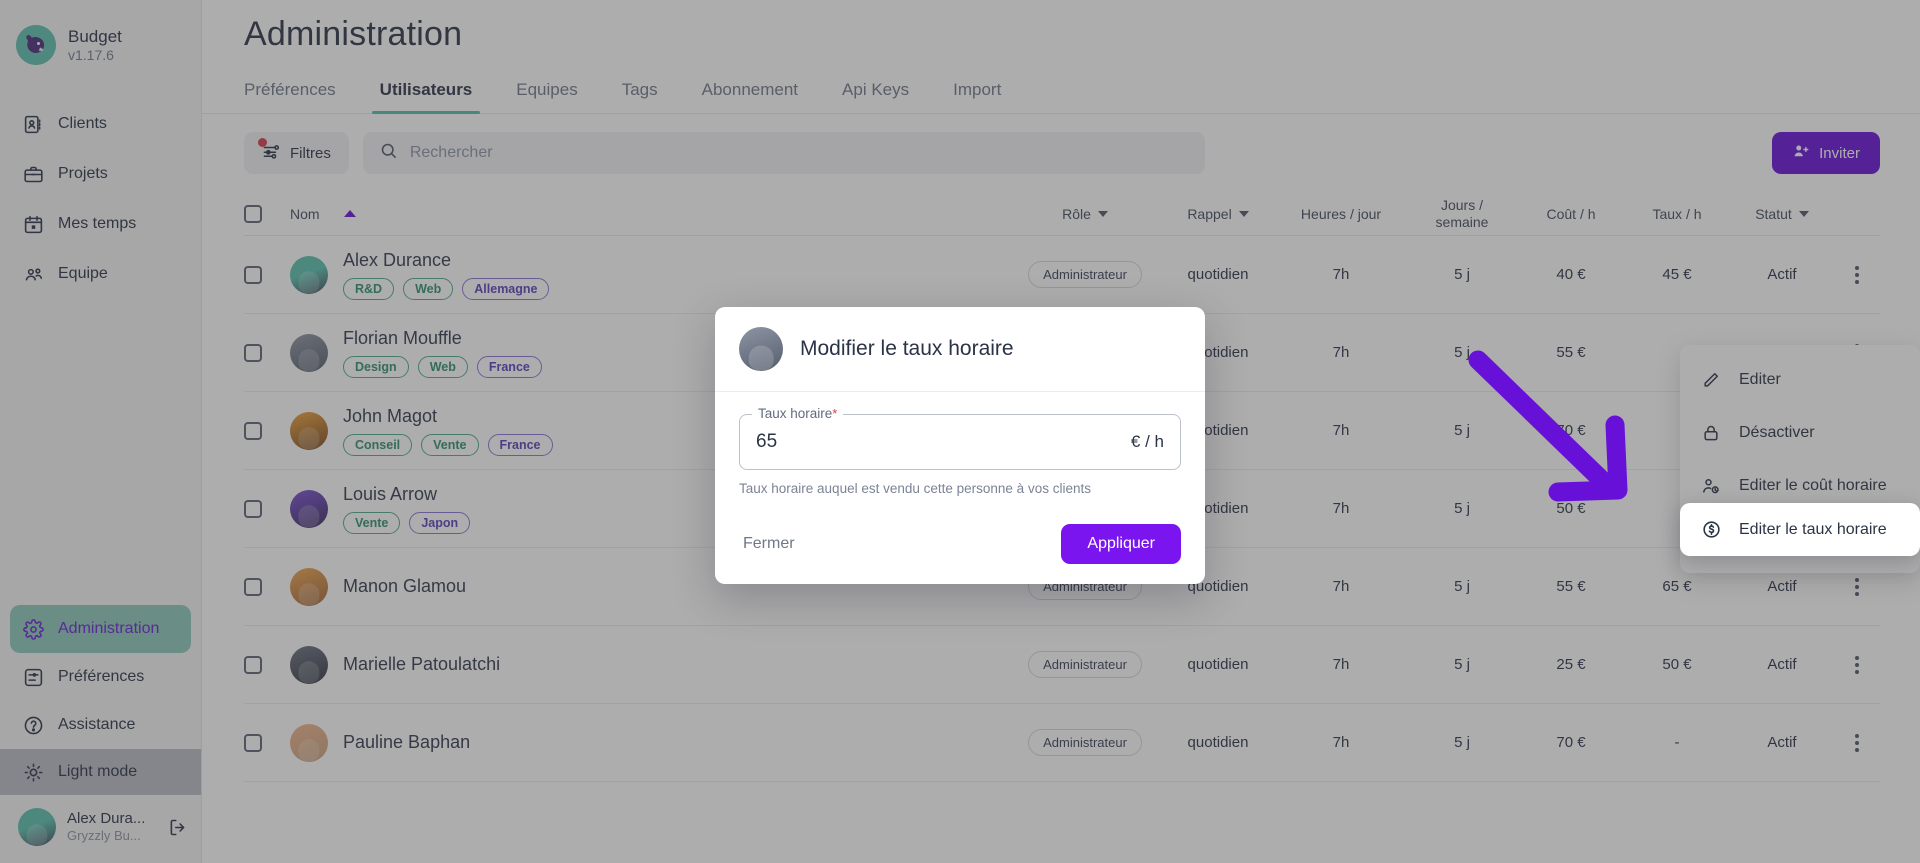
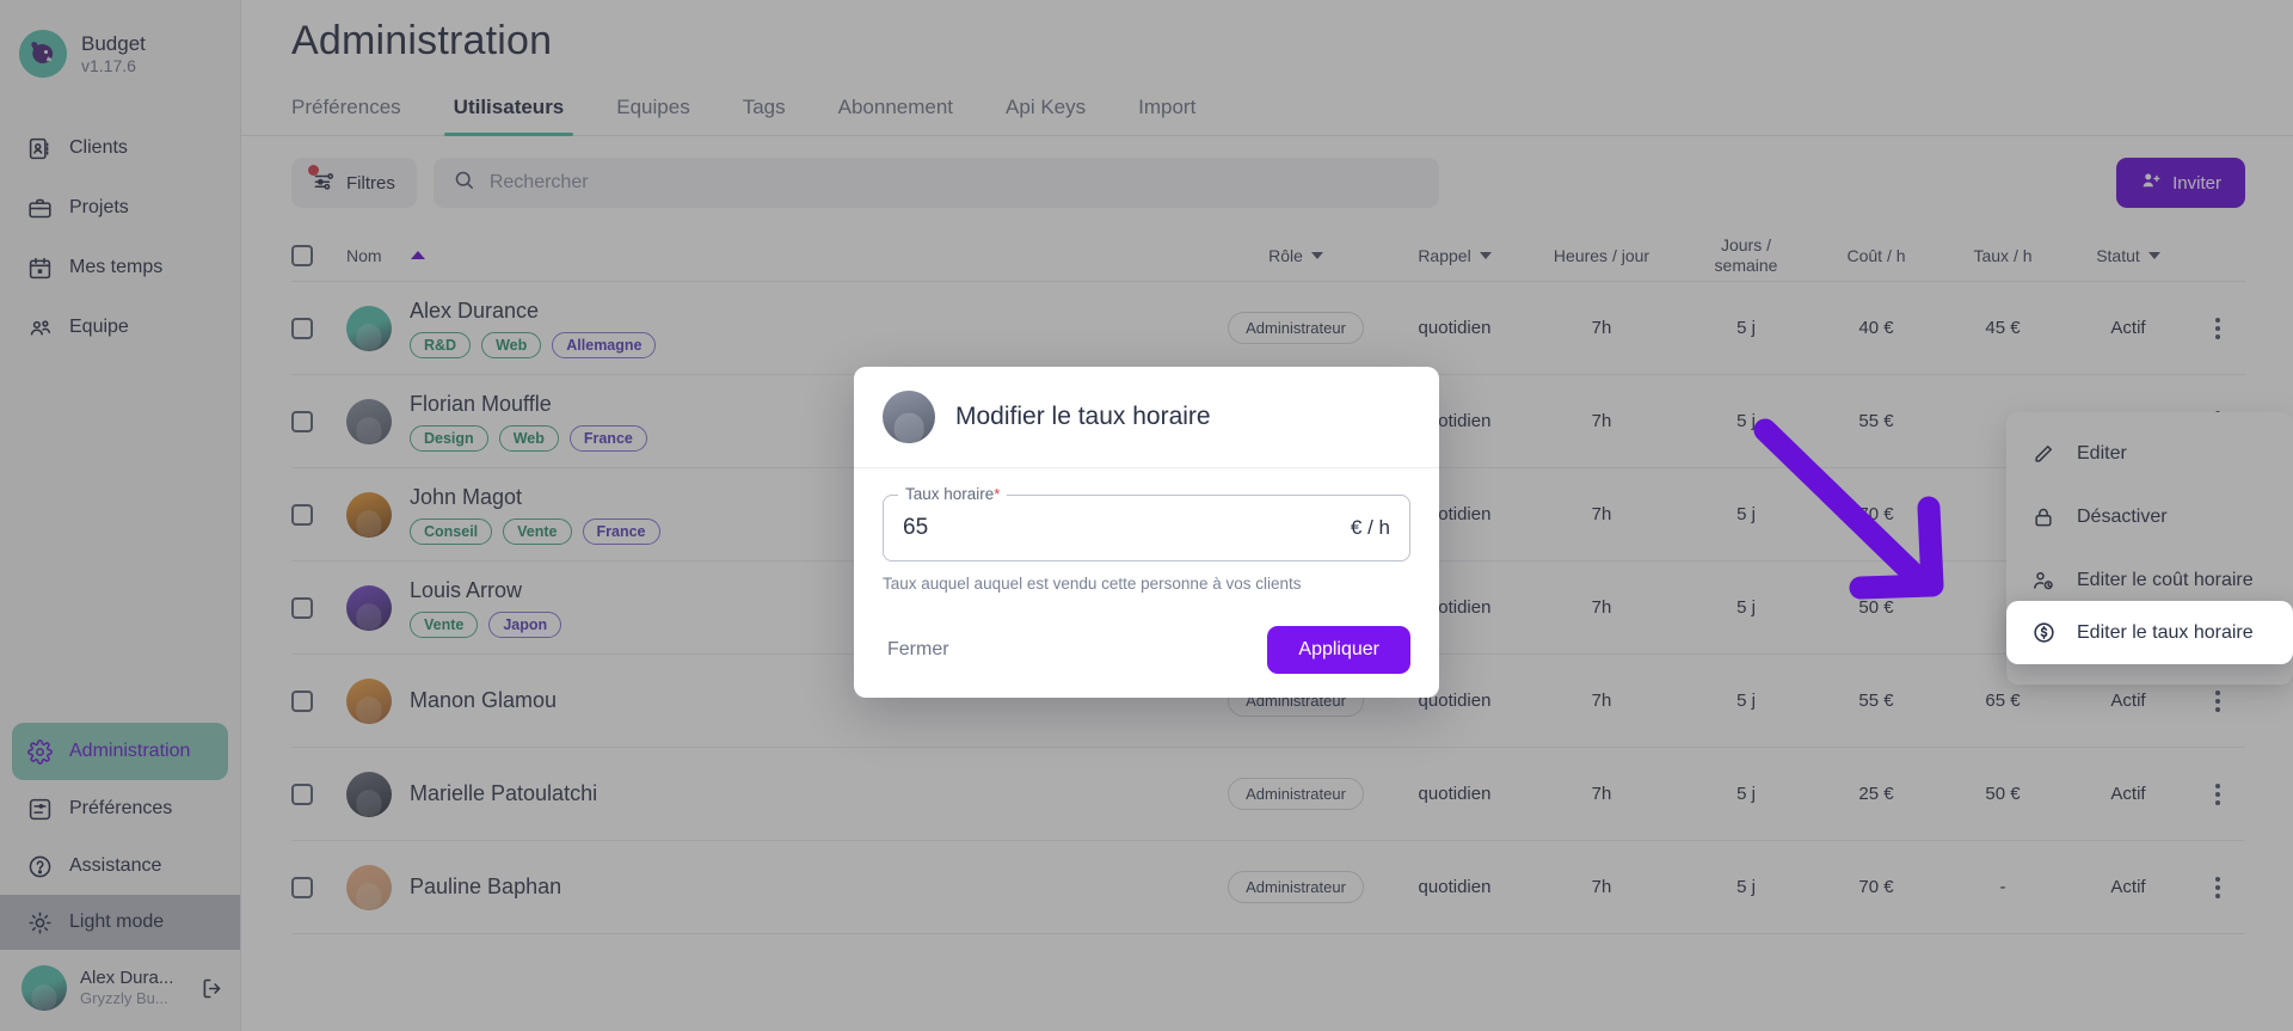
  Budget
  v1.17.6
  Clients
  Projets
  Mes temps
  Equipe
  Administration
  Préférences
  Assistance
  Light mode
  Alex Dura...
  Gryzzly Bu...
  Administration
  Préférences
  Utilisateurs
  Equipes
  Tags
  Abonnement
  Api Keys
  Import
  Filtres
  Rechercher
  Inviter
  Nom
  Rôle
  Rappel
  Heures / jour
  Jours /
  semaine
  Coût / h
  Taux / h
  Statut
  Alex Durance
  R&D
  Web
  Allemagne
  Administrateur
  quotidien
  7h
  5 j
  40 €
  45 €
  Actif
  Florian Mouffle
  Design
  Web
  France
  otidien
  7h
  5 j
  55 €
  John Magot
  Conseil
  Vente
  France
  otidien
  7h
  5 j
  Louis Arrow
  Vente
  Japon
  otidien
  7h
  5 j
  50 €
  Manon Glamou
  Administrateur
  quotidien
  7h
  5 j
  55 €
  65 €
  Actif
  Marielle Patoulatchi
  Administrateur
  quotidien
  7h
  5 j
  25 €
  50 €
  Actif
  Pauline Baphan
  Administrateur
  quotidien
  7h
  5 j
  70 €
  -
  Actif
  Editer
  Désactiver
  Editer le coût horaire
  Editer le taux horaire
  Modifier le taux horaire
  Taux horaire*
  65
  € / h
- Taux horaire auquel est vendu cette personne à vos clients
+ Taux auquel auquel est vendu cette personne à vos clients
  Fermer
  Appliquer
